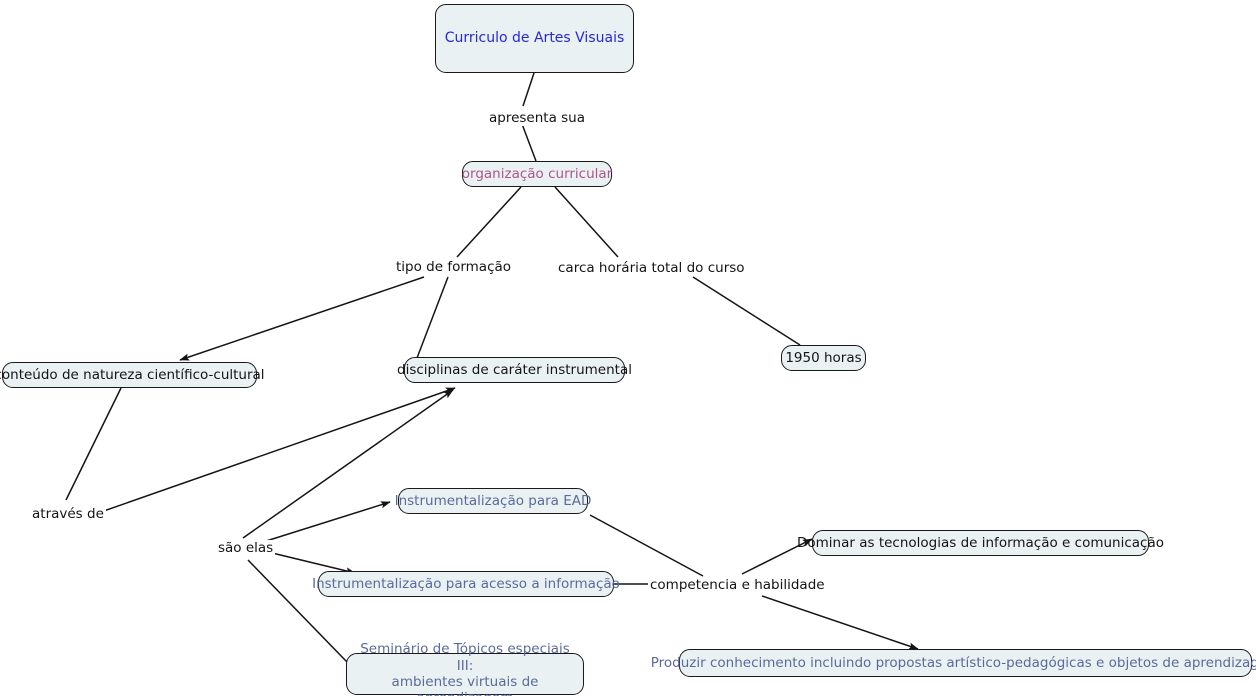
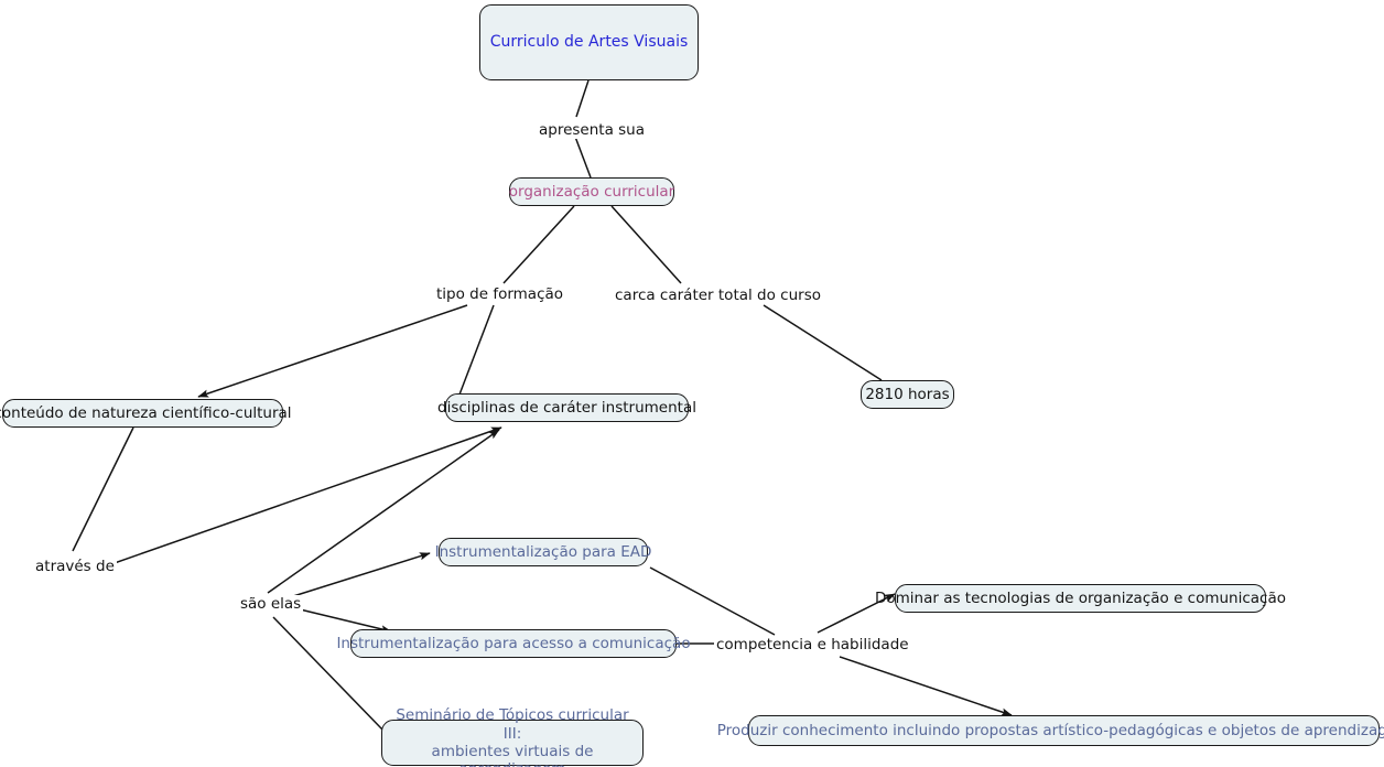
  Curriculo de Artes Visuais
  organização curricular
  onteúdo de natureza científico-cultural
  disciplinas de caráter instrumental
- 1950 horas
+ 2810 horas
  Instrumentalização para EAD
- Instrumentalização para acesso a informação
+ Instrumentalização para acesso a comunicação
- Seminário de Tópicos especiais III:
+ Seminário de Tópicos curricular III:
- Dominar as tecnologias de informação e comunicação
+ Dominar as tecnologias de organização e comunicação
  Produzir conhecimento incluindo propostas artístico-pedagógicas e objetos de aprendizag
  apresenta sua
  tipo de formação
- carca horária total do curso
+ carca caráter total do curso
  através de
  são elas
  competencia e habilidade
